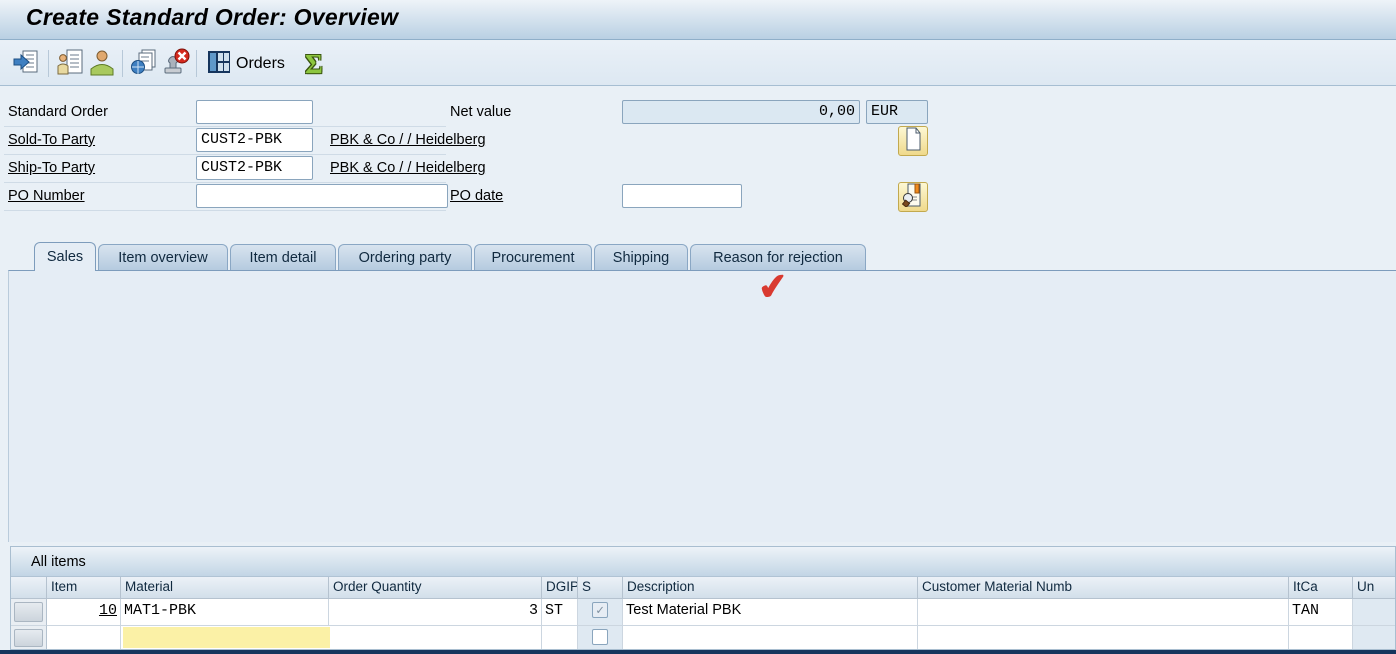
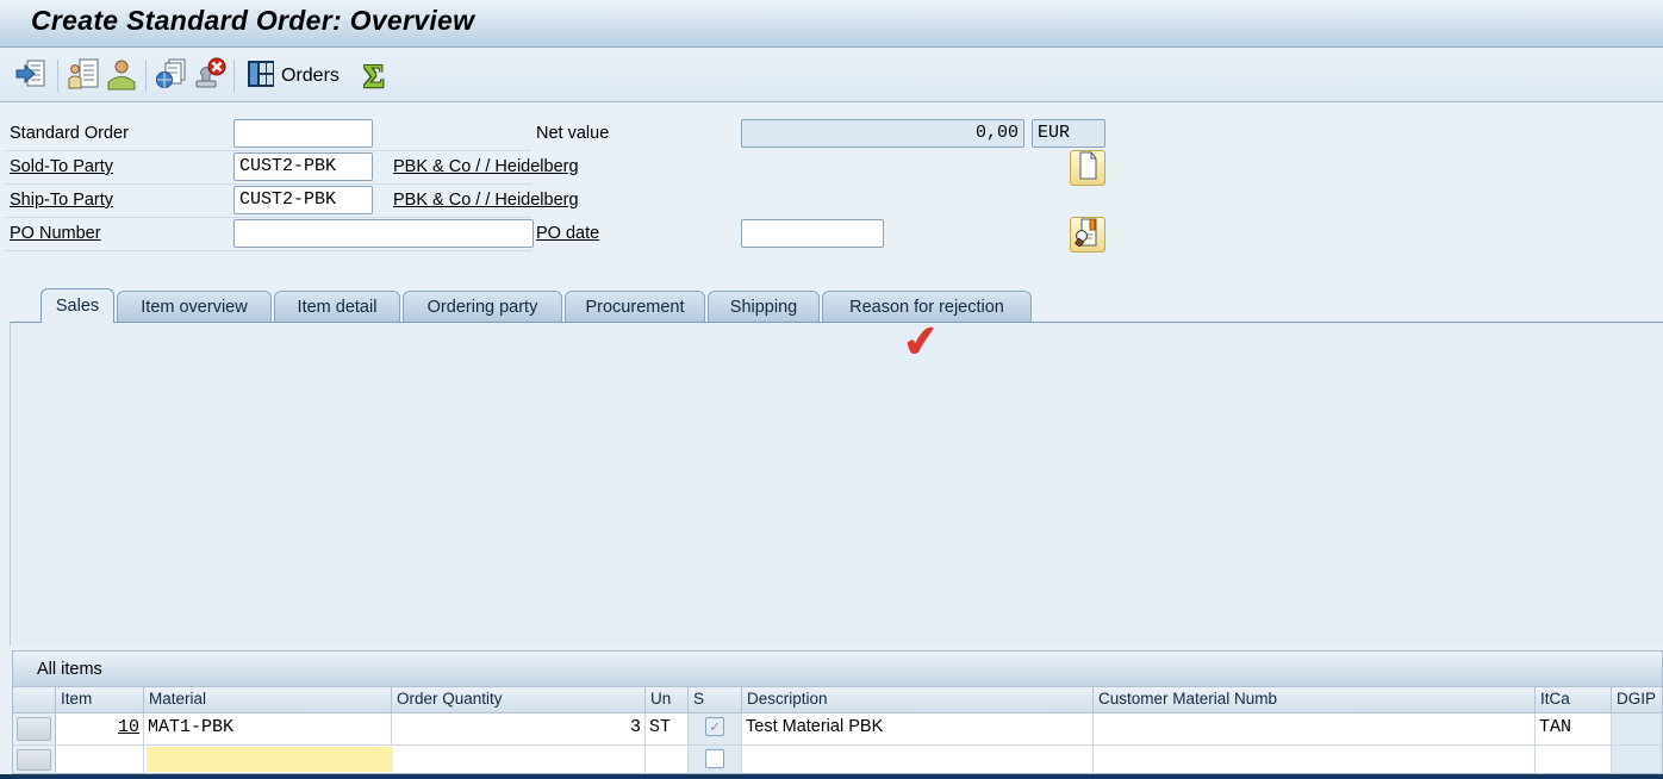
  Create Standard Order: Overview
  Orders
  Σ
  Standard Order
  Net value
  0,00
  EUR
  Sold-To Party
  CUST2-PBK
  PBK & Co / / Heidelberg
  Ship-To Party
  CUST2-PBK
  PBK & Co / / Heidelberg
  PO Number
  PO date
  Sales
  Item overview
  Item detail
  Ordering party
  Procurement
  Shipping
  Reason for rejection
  All items
  Item
  Material
  Order Quantity
- DGIP
+ Un
  S
  Description
  Customer Material Numb
  ItCa
- Un
+ DGIP
  10
  MAT1-PBK
  3
  ST
  Test Material PBK
  TAN
